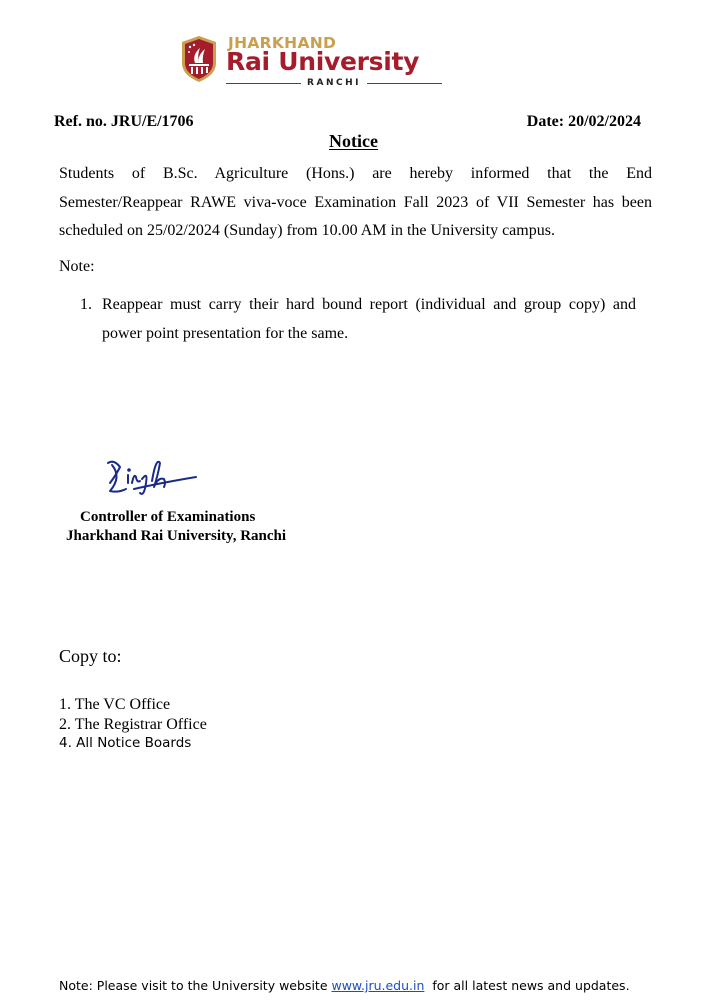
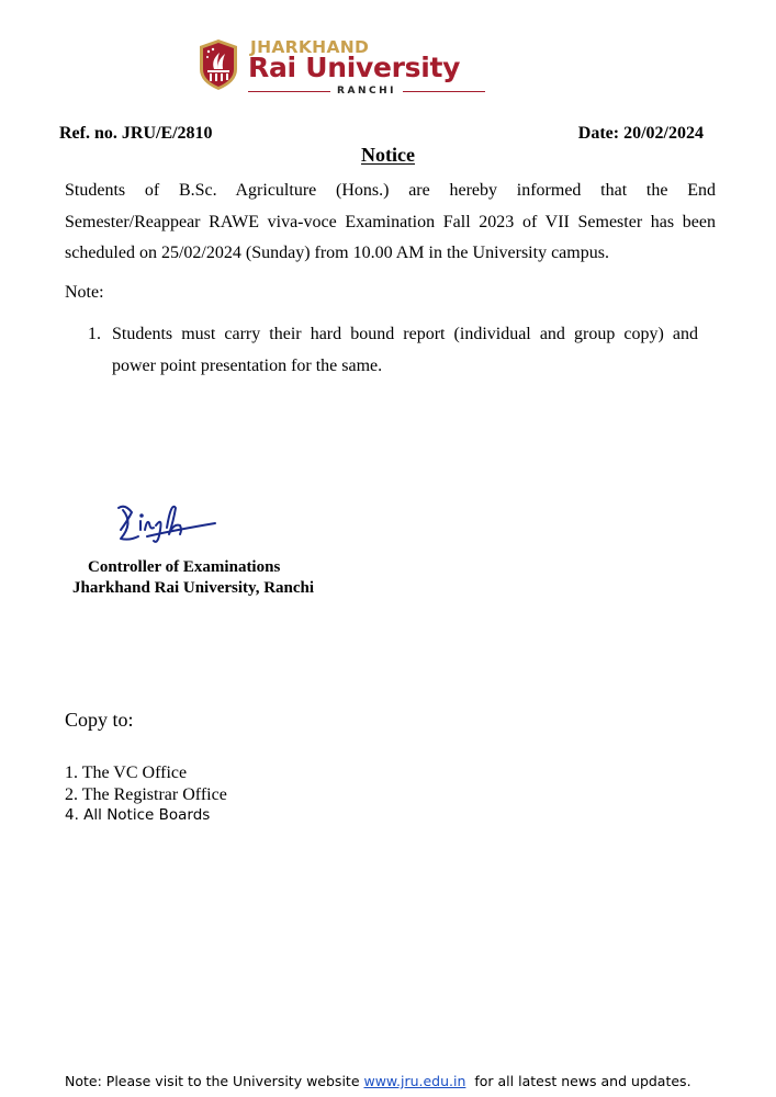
  JHARKHAND
  Rai University
  RANCHI
- Ref. no. JRU/E/1706
+ Ref. no. JRU/E/2810
  Date: 20/02/2024
  Notice
  Students of B.Sc. Agriculture (Hons.) are hereby informed that the End
  Semester/Reappear RAWE viva-voce Examination Fall 2023 of VII Semester has been scheduled on 25/02/2024 (Sunday) from 10.00 AM in the University campus.
  Note:
  1.
- Reappear must carry their hard bound report (individual and group copy) and
+ Students must carry their hard bound report (individual and group copy) and
  power point presentation for the same.
  Controller of Examinations
  Jharkhand Rai University, Ranchi
  Copy to:
  1. The VC Office
  2. The Registrar Office
  4. All Notice Boards
  Note: Please visit to the University website www.jru.edu.in for all latest news and updates.
